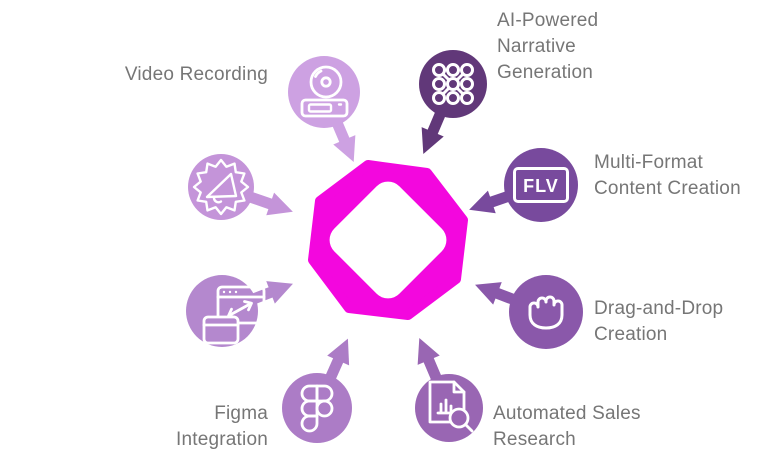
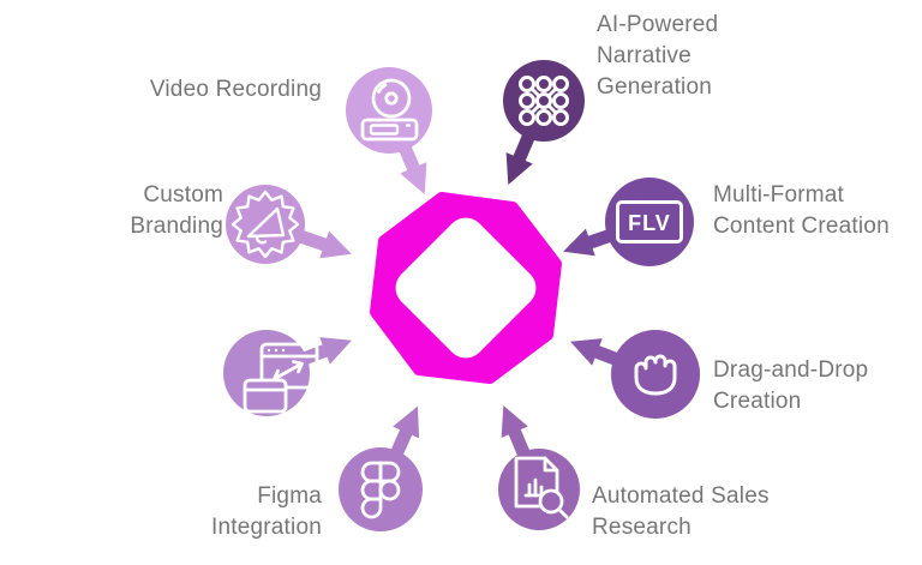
  FLV
  Video Recording
  AI-Powered
  Narrative
  Generation
+ Custom
+ Branding
  Multi-Format
  Content Creation
  Drag-and-Drop
  Creation
  Figma
  Integration
  Automated Sales
  Research
